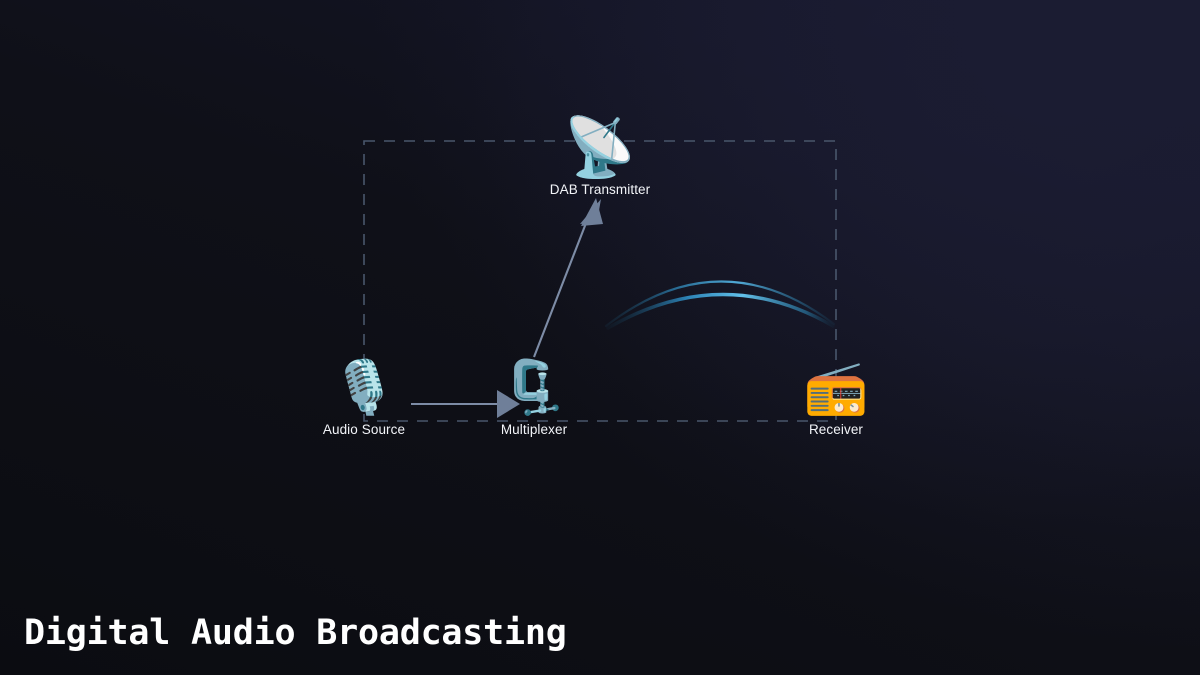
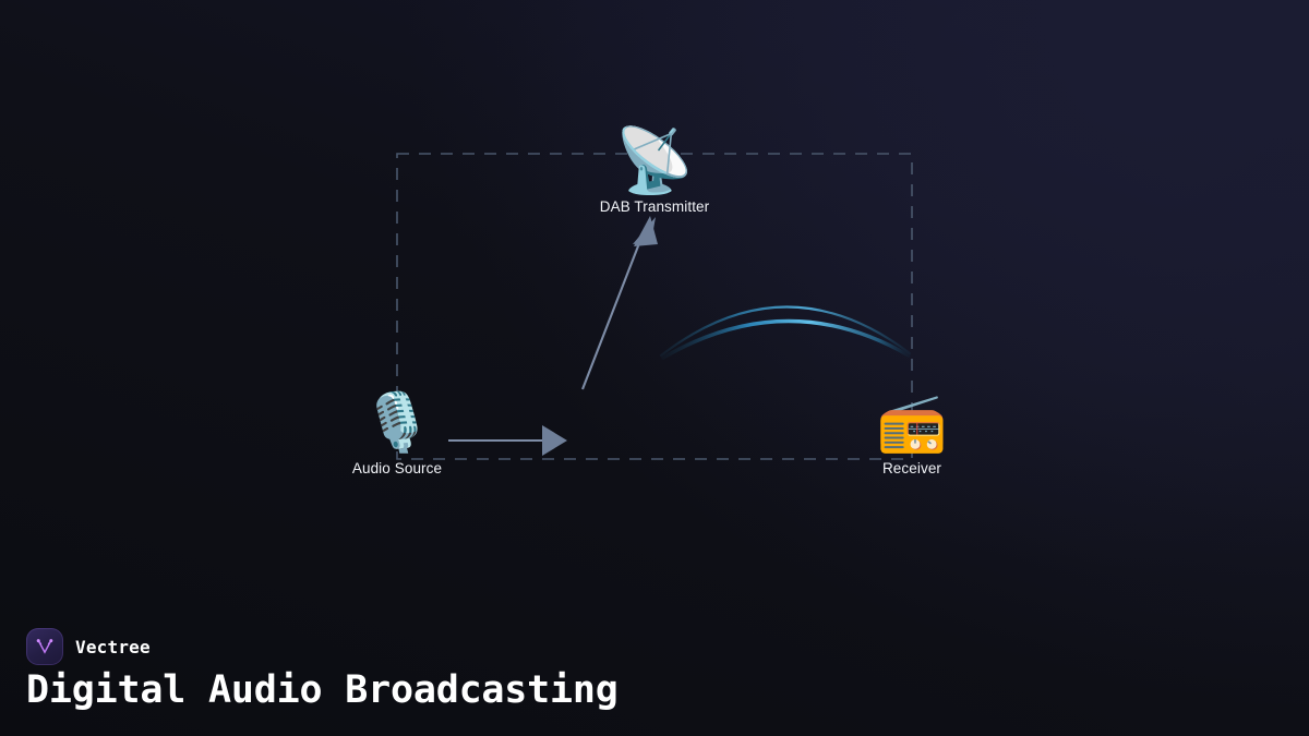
  🎙️
  Audio Source
- 🗜️
- Multiplexer
  📡
  DAB Transmitter
  📻
  Receiver
+ Vectree
  Digital Audio Broadcasting
